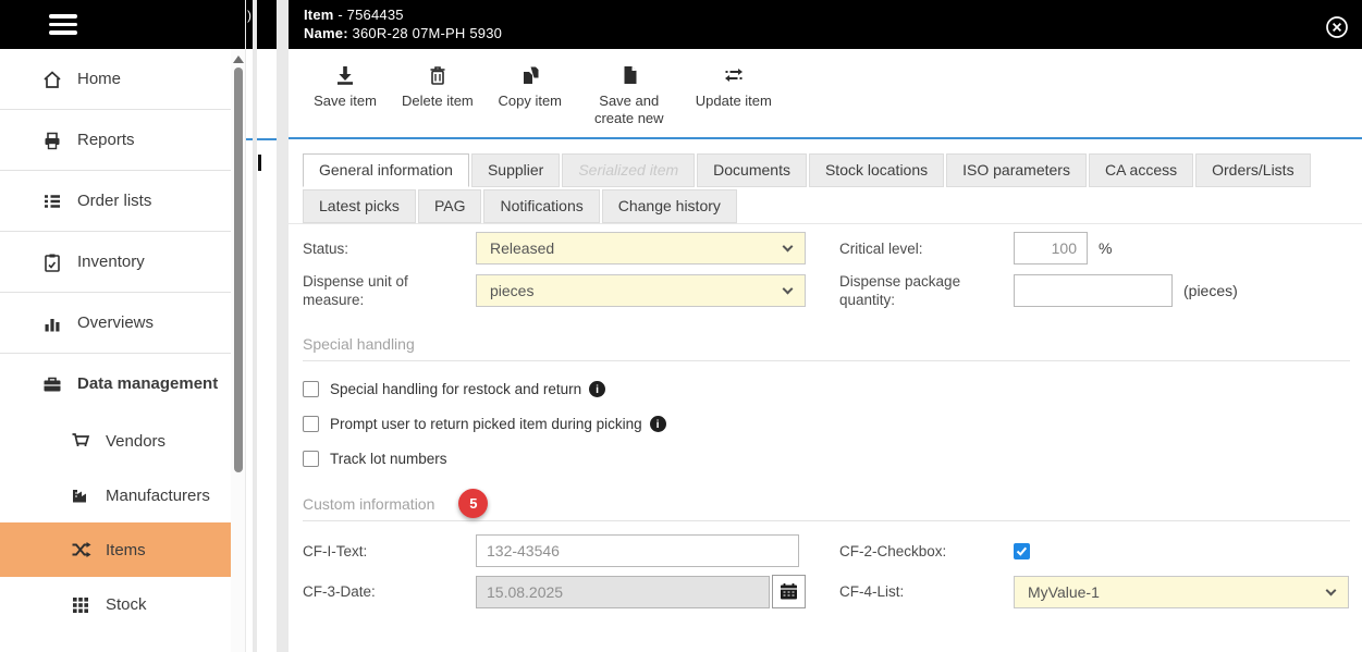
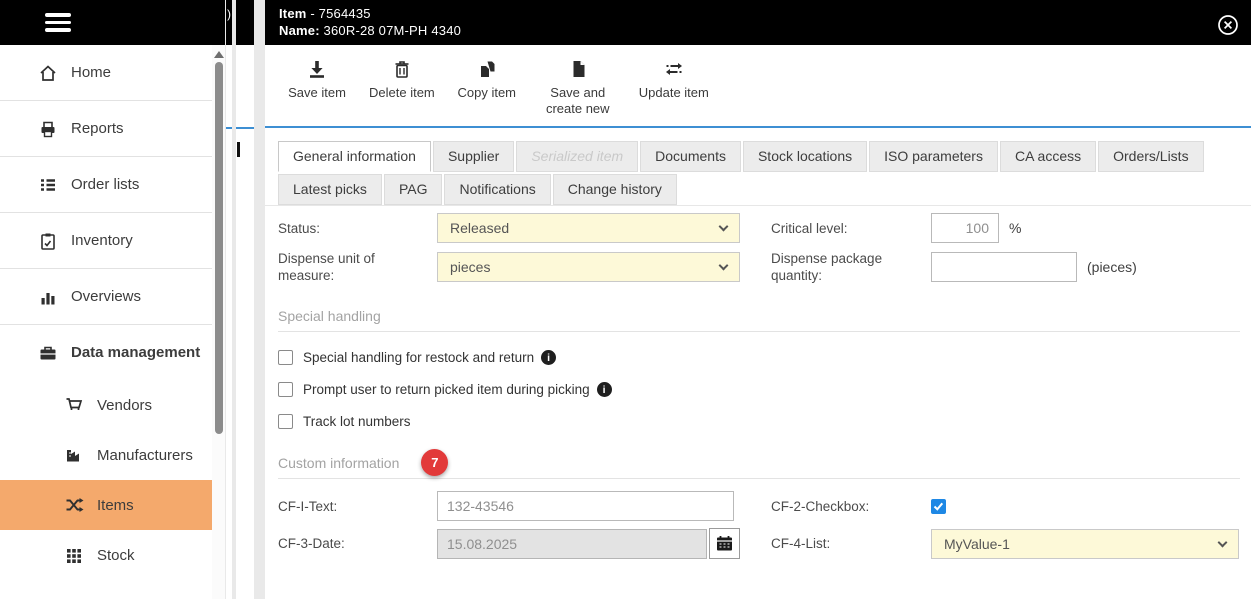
  Home
  Reports
  Order lists
  Inventory
  Overviews
  Data management
  Vendors
  Manufacturers
  Items
  Stock
  )
  Item - 7564435
- Name: 360R-28 07M-PH 5930
+ Name: 360R-28 07M-PH 4340
  Save item
  Delete item
  Copy item
  Save and create new
  Update item
  General information
  Supplier
  Serialized item
  Documents
  Stock locations
  ISO parameters
  CA access
  Orders/Lists
  Latest picks
  PAG
  Notifications
  Change history
  Status:
  Released
  Critical level:
  100
  %
  Dispense unit of measure:
  pieces
  Dispense package quantity:
  (pieces)
  Special handling
  Special handling for restock and return
  i
  Prompt user to return picked item during picking
  i
  Track lot numbers
  Custom information
- 5
+ 7
  CF-I-Text:
  132-43546
  CF-2-Checkbox:
  CF-3-Date:
  15.08.2025
  CF-4-List:
  MyValue-1
